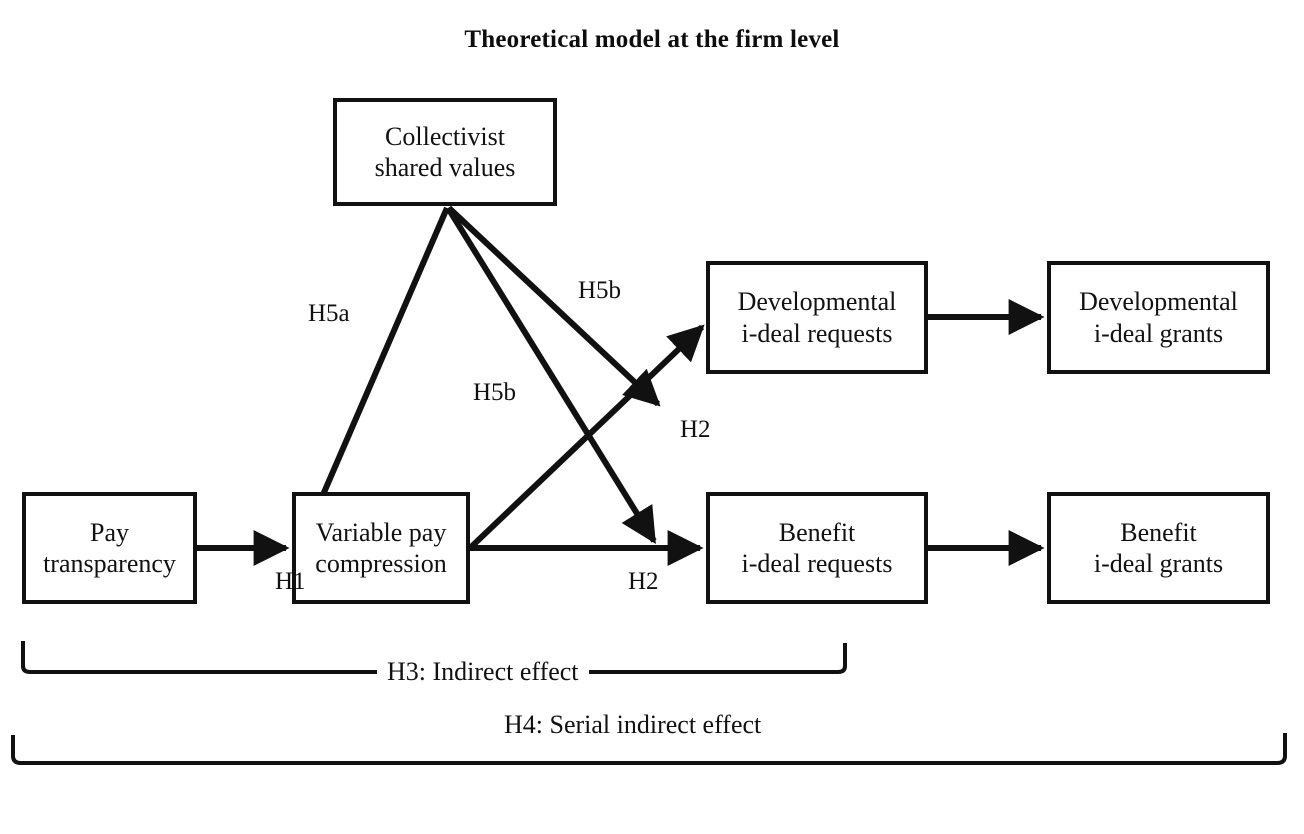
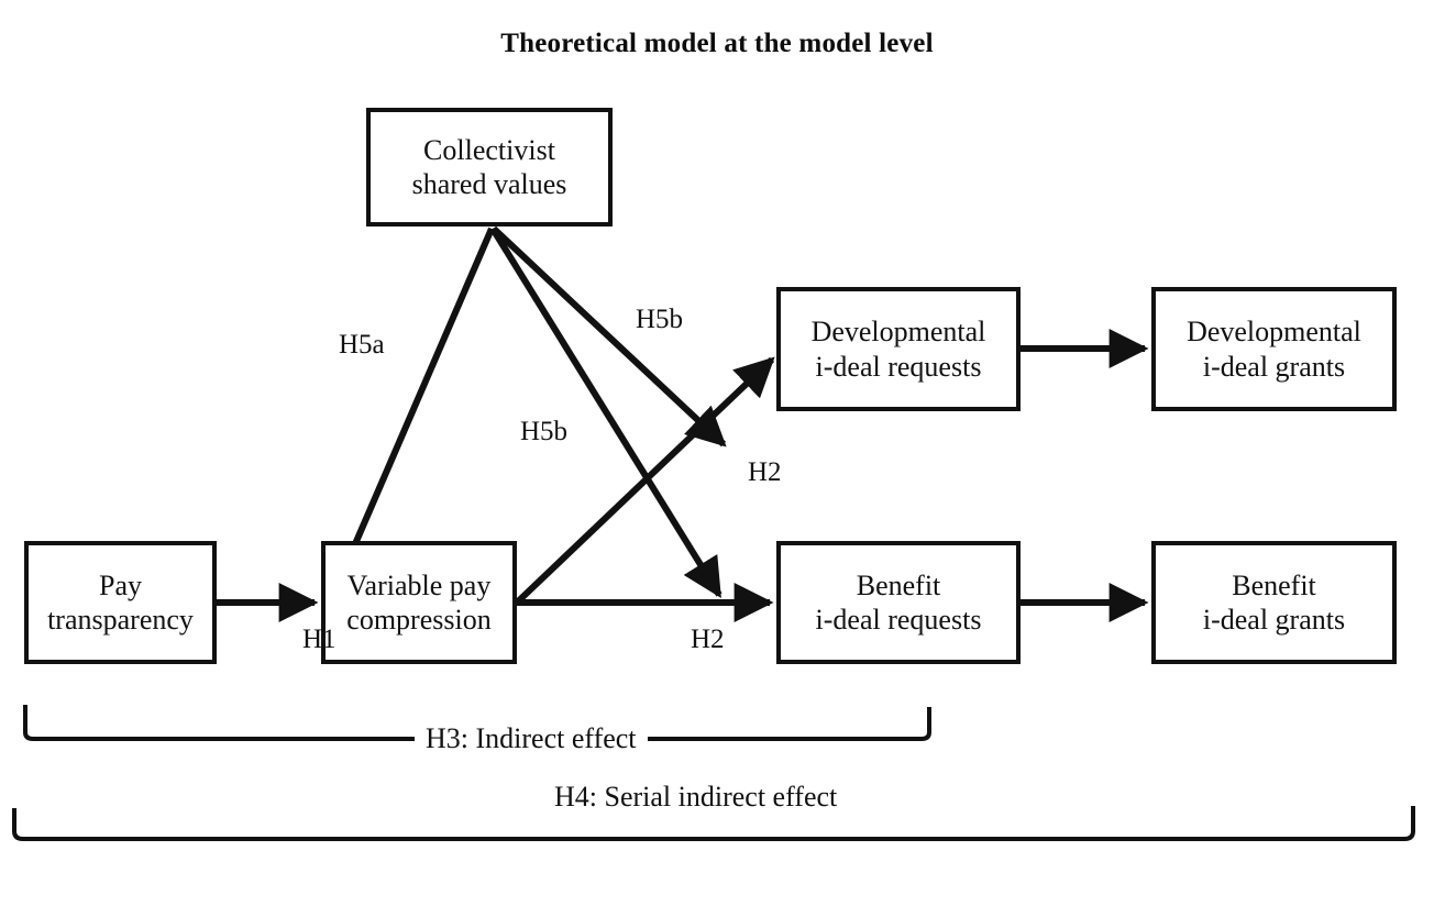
- Theoretical model at the firm level
+ Theoretical model at the model level
  Collectivist
  shared values
  Pay
  transparency
  Variable pay
  compression
  Developmental
  i-deal requests
  Developmental
  i-deal grants
  Benefit
  i-deal requests
  Benefit
  i-deal grants
  H1
  H2
  H2
  H5a
  H5b
  H5b
  H3: Indirect effect
  H4: Serial indirect effect
